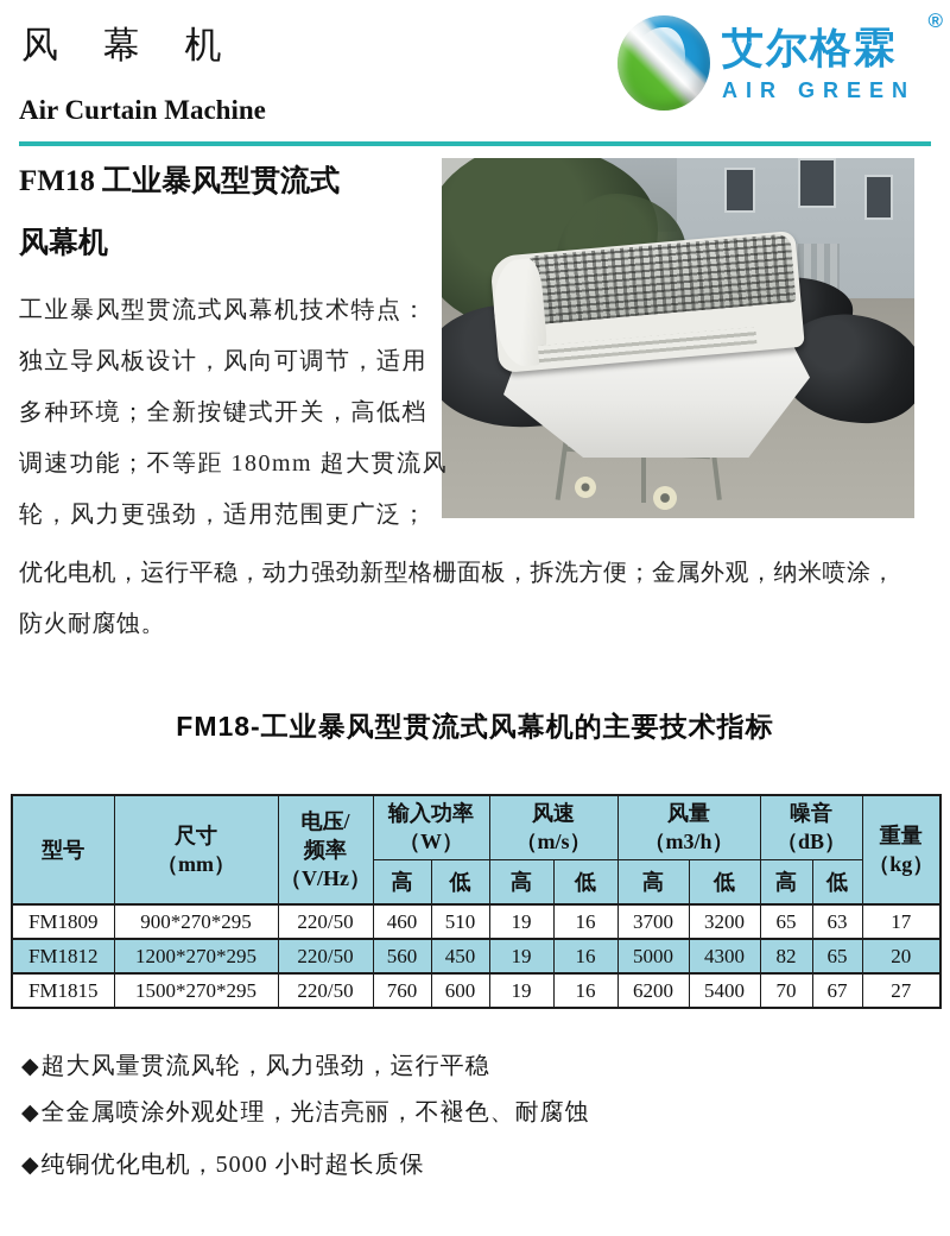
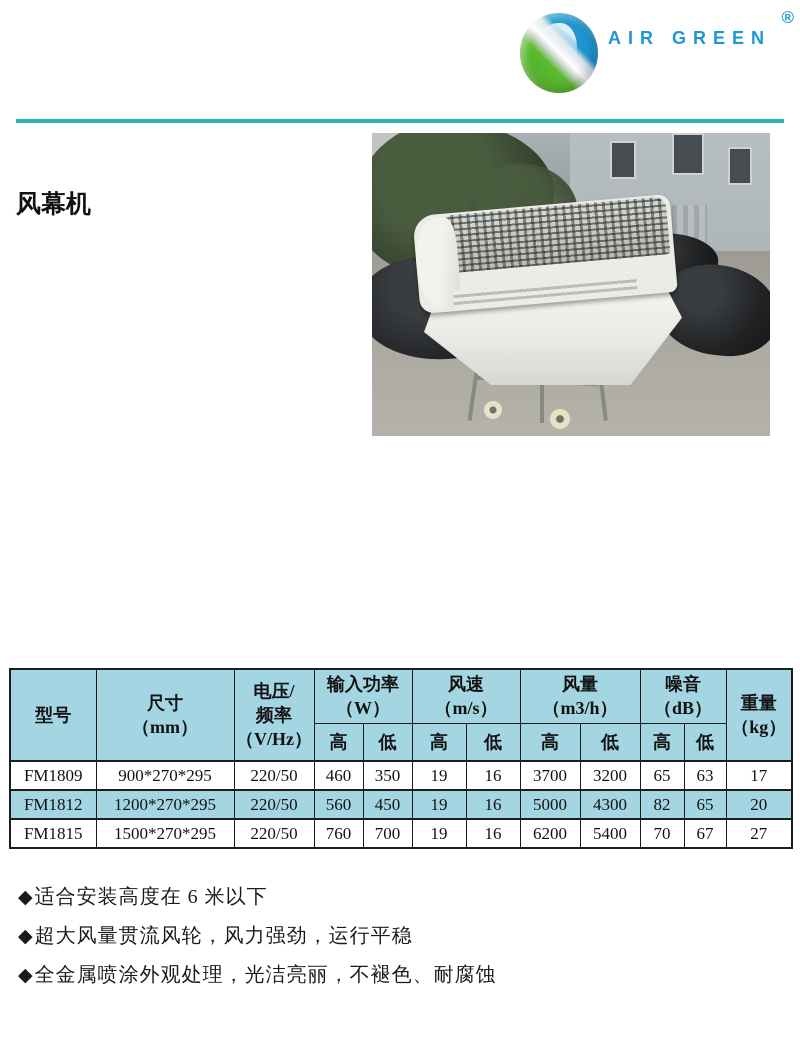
- 风 幕 机
- Air Curtain Machine
- 艾尔格霖
  AIR GREEN
  ®
- FM18 工业暴风型贯流式
  风幕机
- 工业暴风型贯流式风幕机技术特点：
- 独立导风板设计，风向可调节，适用
- 多种环境；全新按键式开关，高低档
- 调速功能；不等距 180mm 超大贯流风
- 轮，风力更强劲，适用范围更广泛；
- 优化电机，运行平稳，动力强劲新型格栅面板，拆洗方便；金属外观，纳米喷涂，
- 防火耐腐蚀。
- FM18-工业暴风型贯流式风幕机的主要技术指标
  型号	尺寸 （mm）	电压/ 频率 （V/Hz）	输入功率 （W）	风速 （m/s）	风量 （m3/h）	噪音 （dB）	重量 （kg）
  高	低	高	低	高	低	高	低
- FM1809	900*270*295	220/50	460	510	19	16	3700	3200	65	63	17
+ FM1809	900*270*295	220/50	460	350	19	16	3700	3200	65	63	17
  FM1812	1200*270*295	220/50	560	450	19	16	5000	4300	82	65	20
- FM1815	1500*270*295	220/50	760	600	19	16	6200	5400	70	67	27
+ FM1815	1500*270*295	220/50	760	700	19	16	6200	5400	70	67	27
+ ◆适合安装高度在 6 米以下
  ◆超大风量贯流风轮，风力强劲，运行平稳
  ◆全金属喷涂外观处理，光洁亮丽，不褪色、耐腐蚀
- ◆纯铜优化电机，5000 小时超长质保
